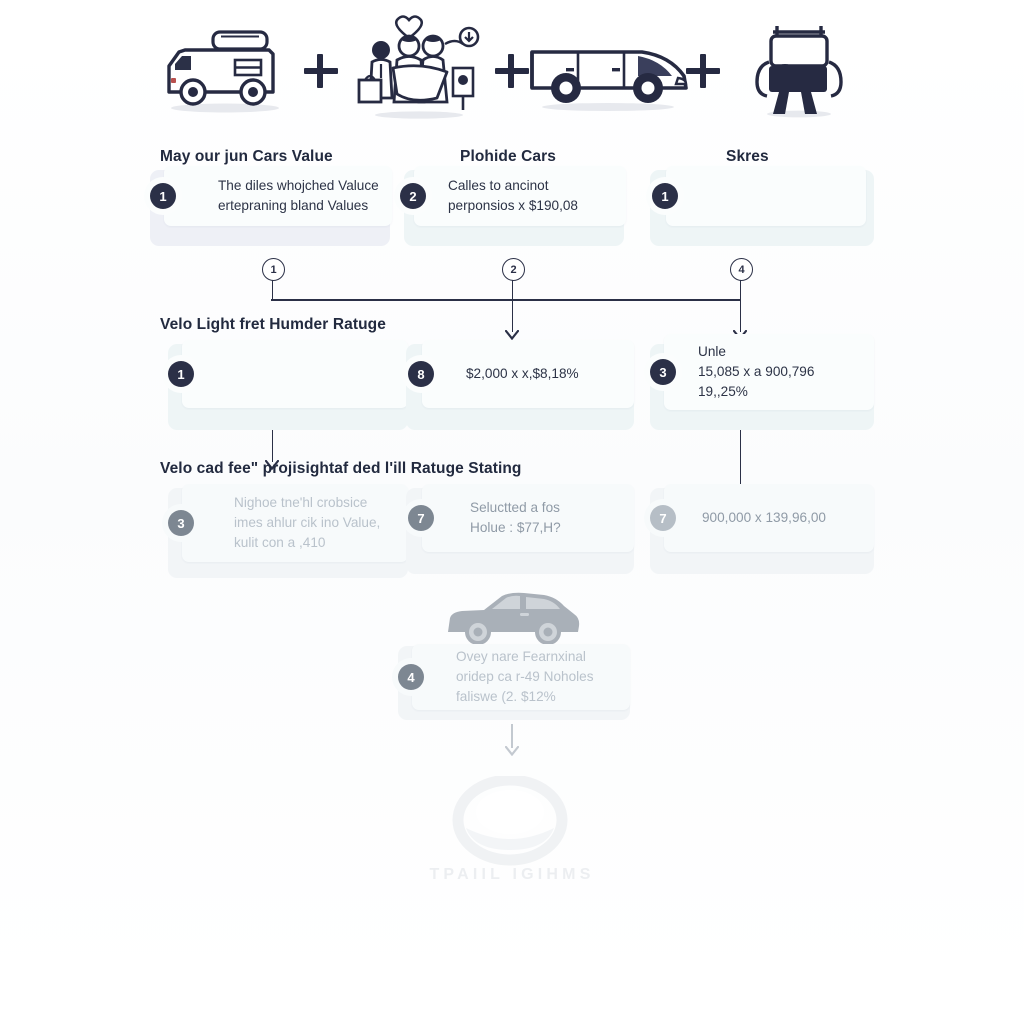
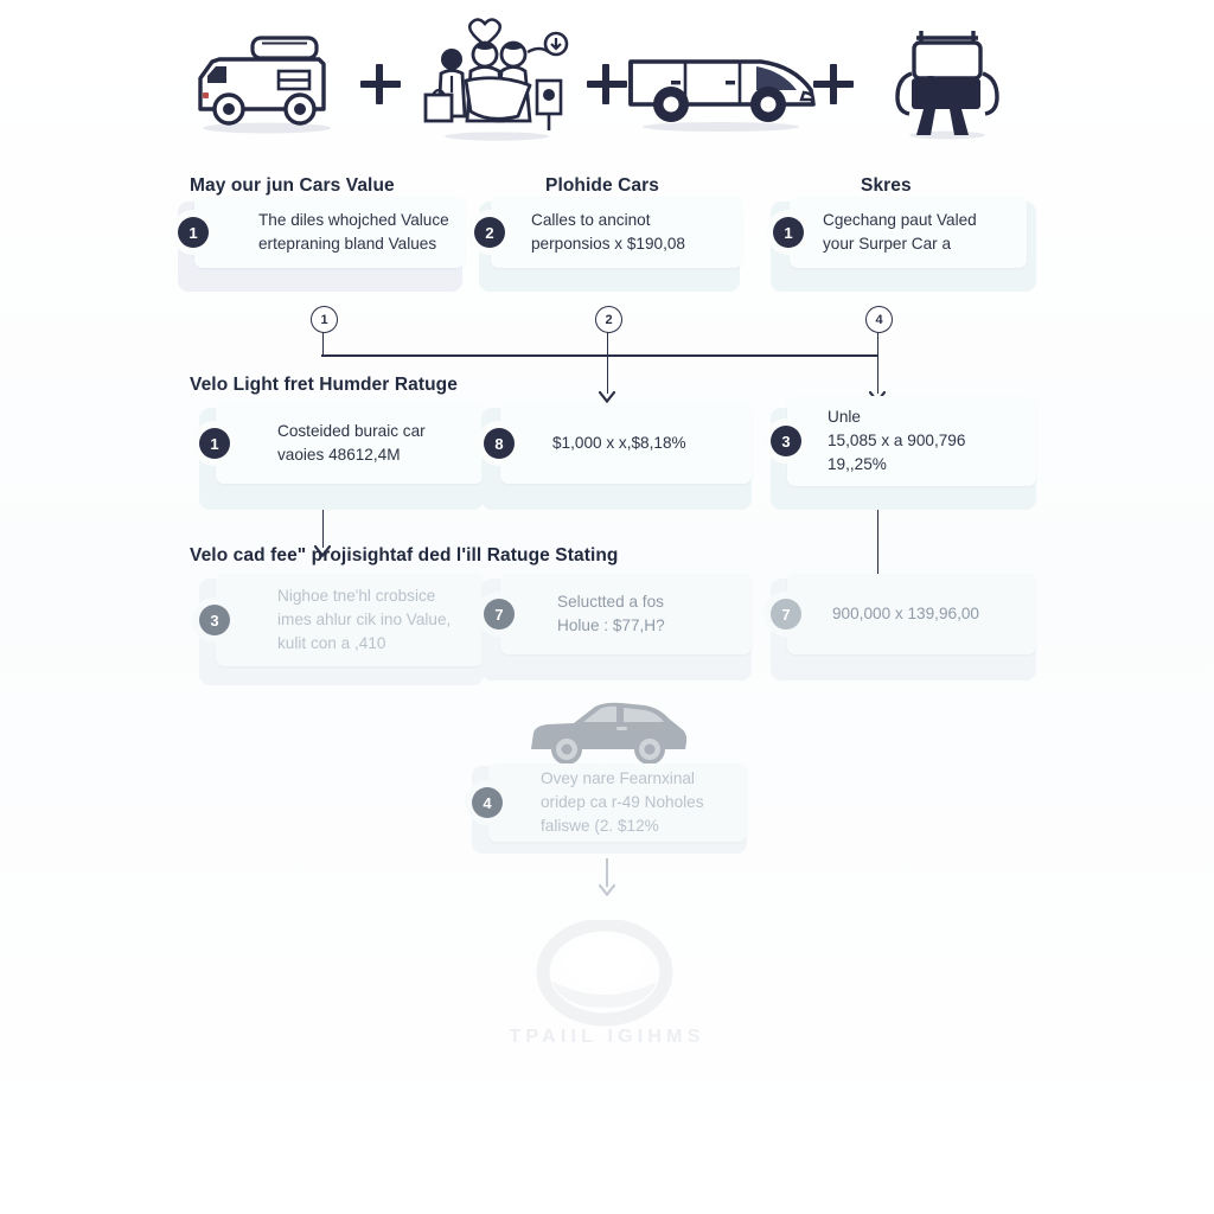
  May our jun Cars Value
  1
  The diles whojched Valuce
  ertepraning bland Values
  Plohide Cars
  2
  Calles to ancinot
  perponsios x $190,08
  Skres
  1
+ Cgechang paut Valed
+ your Surper Car a
  1
  2
  4
  Velo Light fret Humder Ratuge
  1
+ Costeided buraic car
+ vaoies 48612,4M
  8
- $2,000 x x,$8,18%
+ $1,000 x x,$8,18%
  3
  Unle
  15,085 x a 900,796
  19,,25%
  Velo cad fee" projisightaf ded l'ill Ratuge Stating
  3
  Nighoe tne'hl crobsice
  imes ahlur cik ino Value,
  kulit con a ,410
  7
  Seluctted a fos
  Holue : $77,H?
  7
  900,000 x 139,96,00
  4
  Ovey nare Fearnxinal
  oridep ca r-49 Noholes
  faliswe (2. $12%
